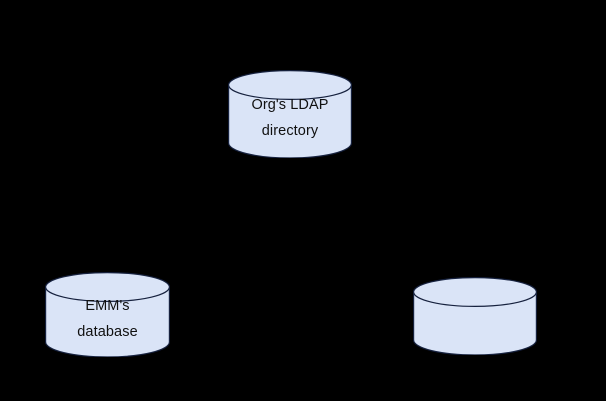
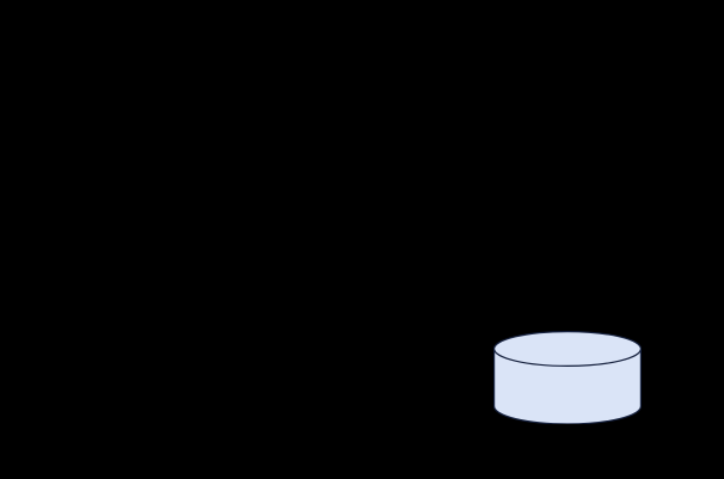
- Org's LDAP
- directory
- EMM's
- database
